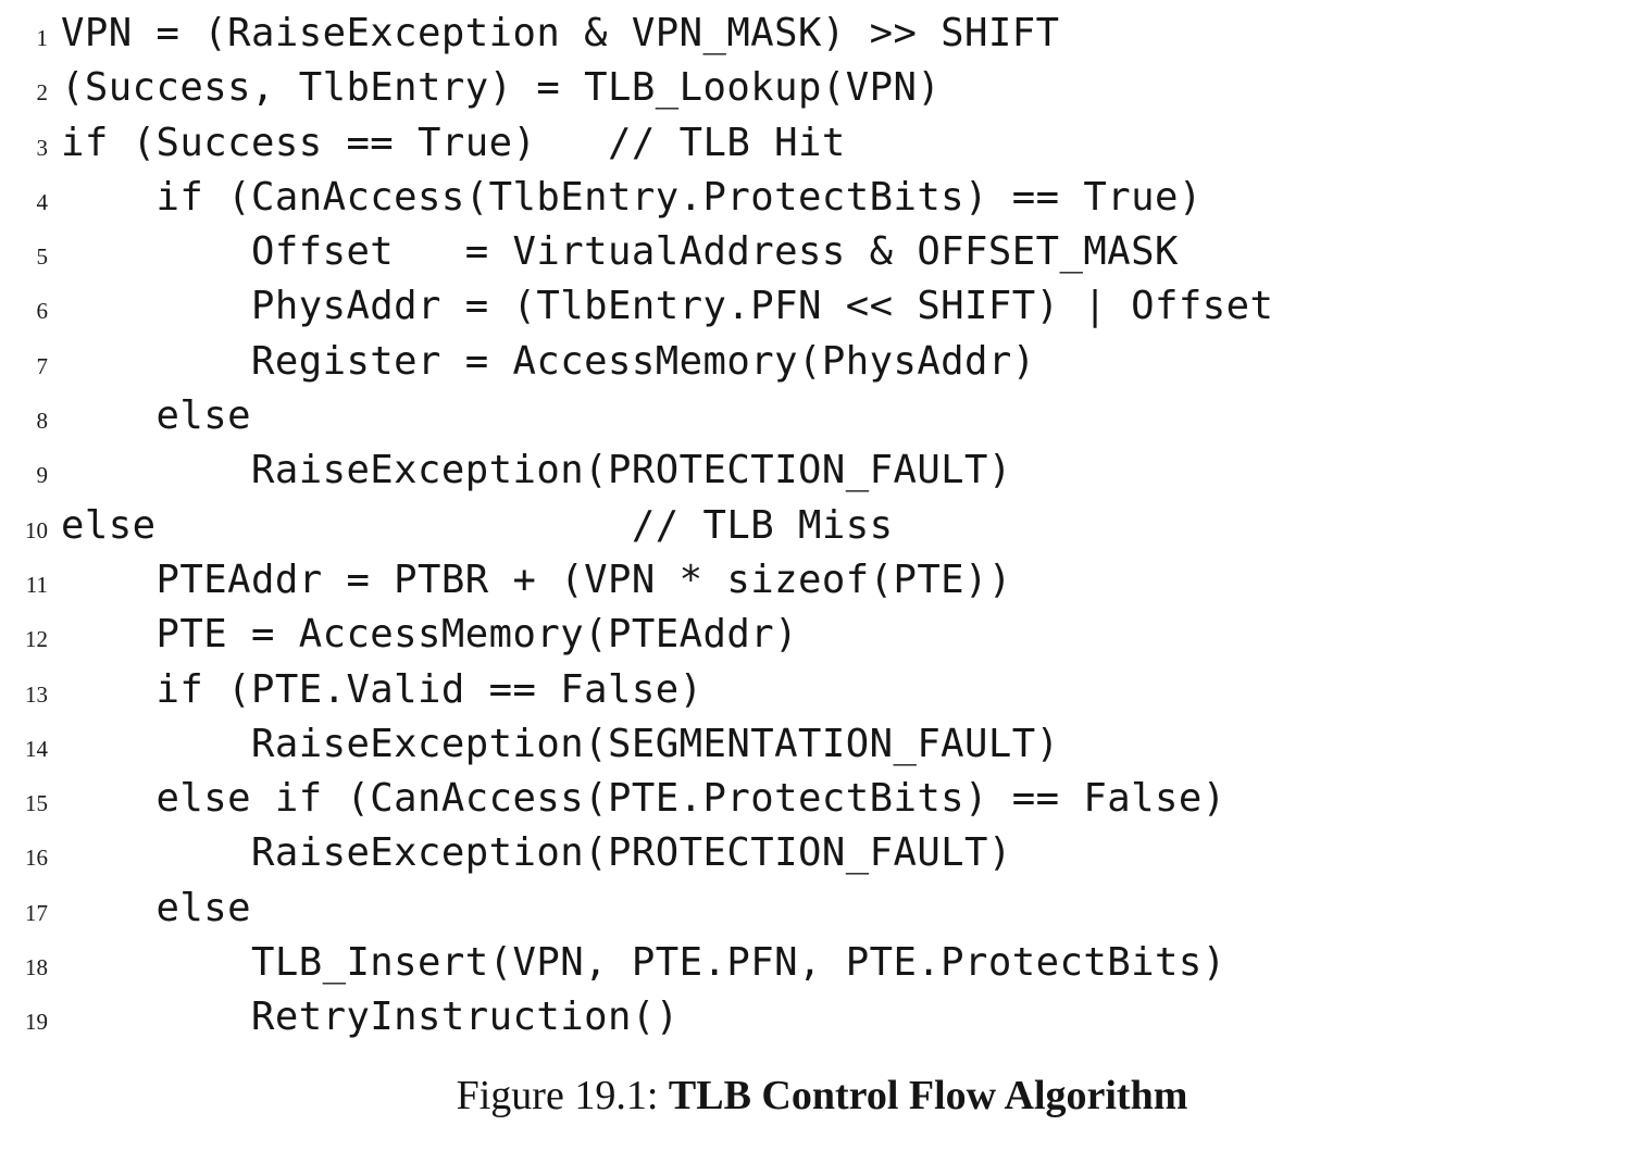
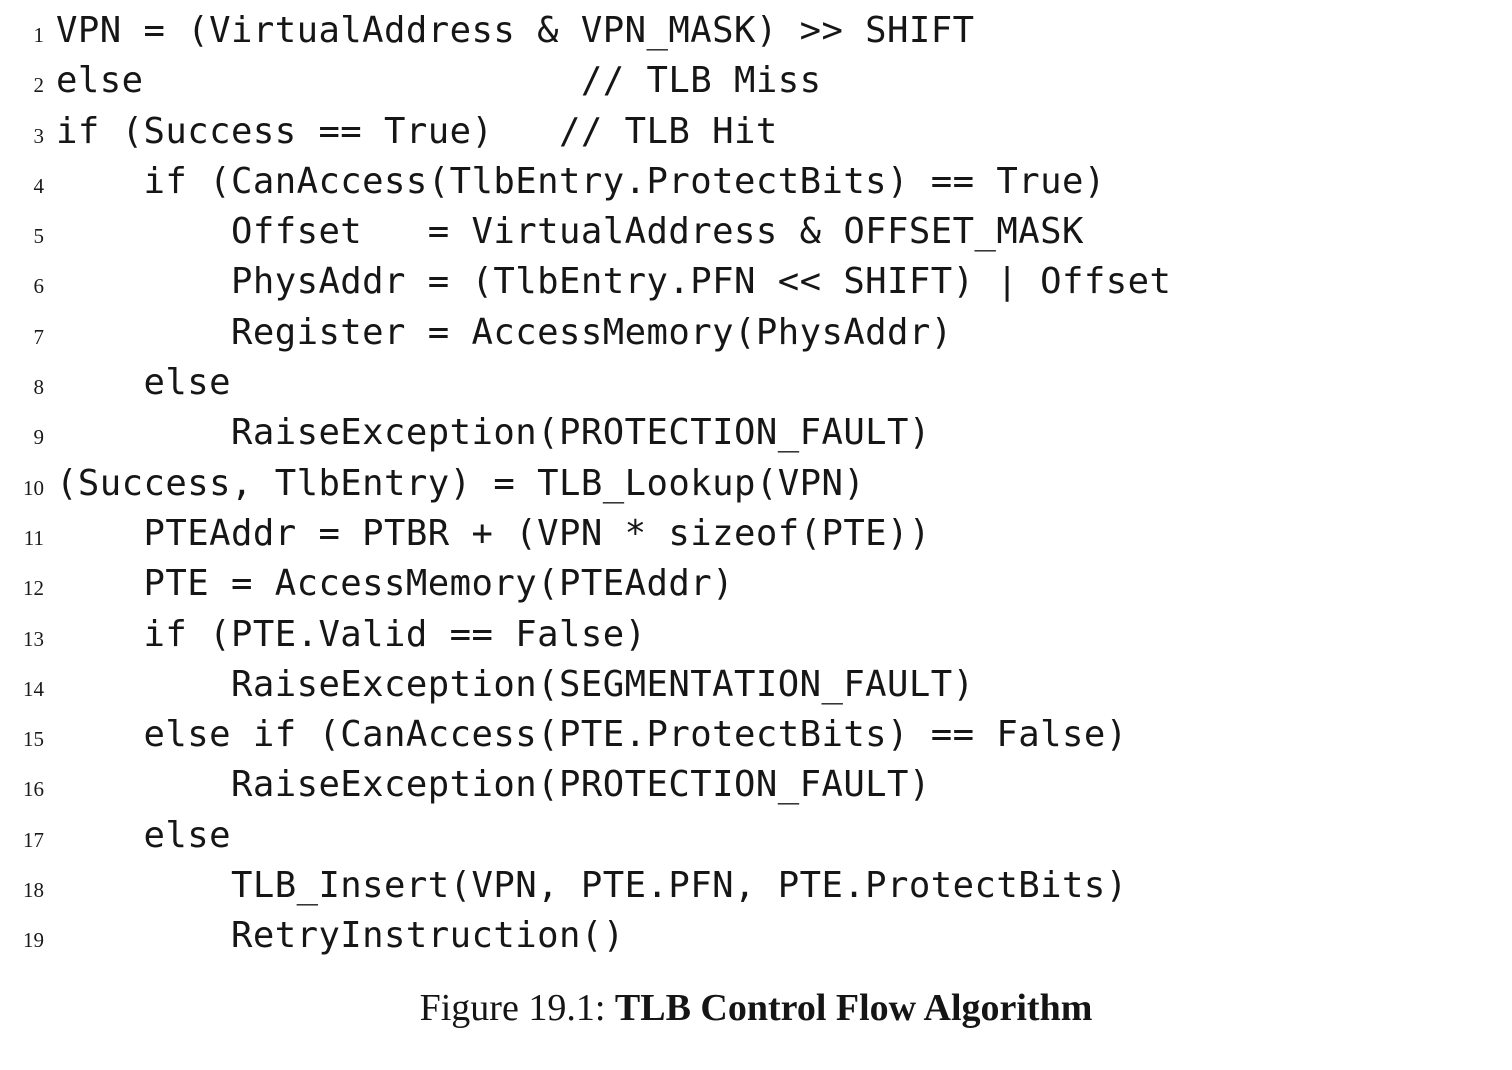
  1
- VPN = (RaiseException & VPN_MASK) >> SHIFT
+ VPN = (VirtualAddress & VPN_MASK) >> SHIFT
  2
- (Success, TlbEntry) = TLB_Lookup(VPN)
+ else // TLB Miss
  3
  if (Success == True) // TLB Hit
  4
  if (CanAccess(TlbEntry.ProtectBits) == True)
  5
  Offset = VirtualAddress & OFFSET_MASK
  6
  PhysAddr = (TlbEntry.PFN << SHIFT) | Offset
  7
  Register = AccessMemory(PhysAddr)
  8
  else
  9
  RaiseException(PROTECTION_FAULT)
  10
- else // TLB Miss
+ (Success, TlbEntry) = TLB_Lookup(VPN)
  11
  PTEAddr = PTBR + (VPN * sizeof(PTE))
  12
  PTE = AccessMemory(PTEAddr)
  13
  if (PTE.Valid == False)
  14
  RaiseException(SEGMENTATION_FAULT)
  15
  else if (CanAccess(PTE.ProtectBits) == False)
  16
  RaiseException(PROTECTION_FAULT)
  17
  else
  18
  TLB_Insert(VPN, PTE.PFN, PTE.ProtectBits)
  19
  RetryInstruction()
  Figure 19.1: TLB Control Flow Algorithm
